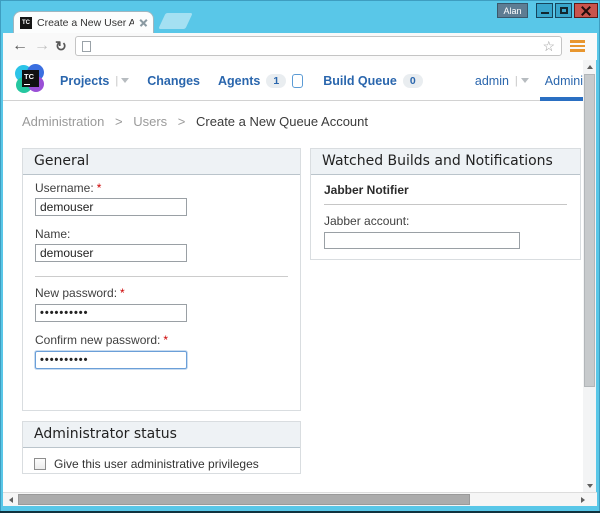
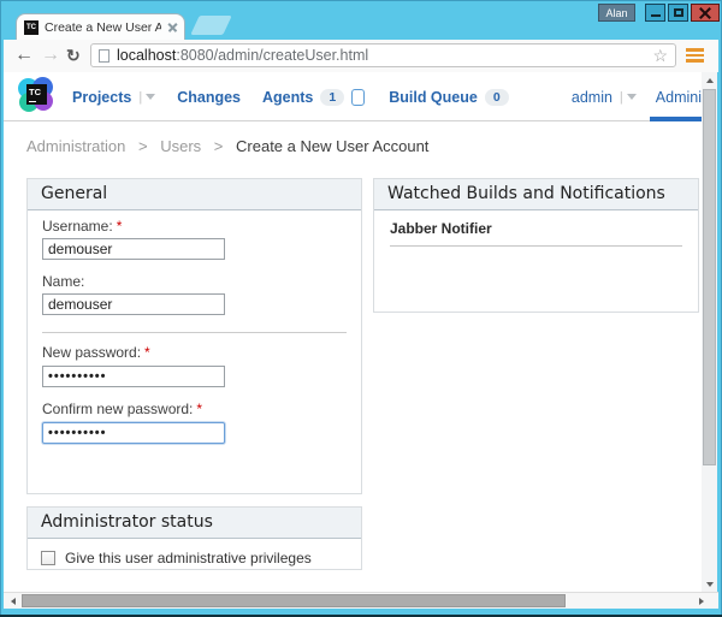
  Alan
  Create a New User A
  ←
  →
  ↻
+ localhost:8080/admin/createUser.html
  ☆
  TC
  Projects
  |
  Changes
  Agents
  1
  Build Queue
  0
  admin
  |
  Admini
- Administration > Users > Create a New Queue Account
+ Administration > Users > Create a New User Account
  General
  Username: *
  demouser
  Name:
  demouser
  New password: *
  ••••••••••
  Confirm new password: *
  ••••••••••
  Watched Builds and Notifications
  Jabber Notifier
- Jabber account:
  Administrator status
  Give this user administrative privileges
